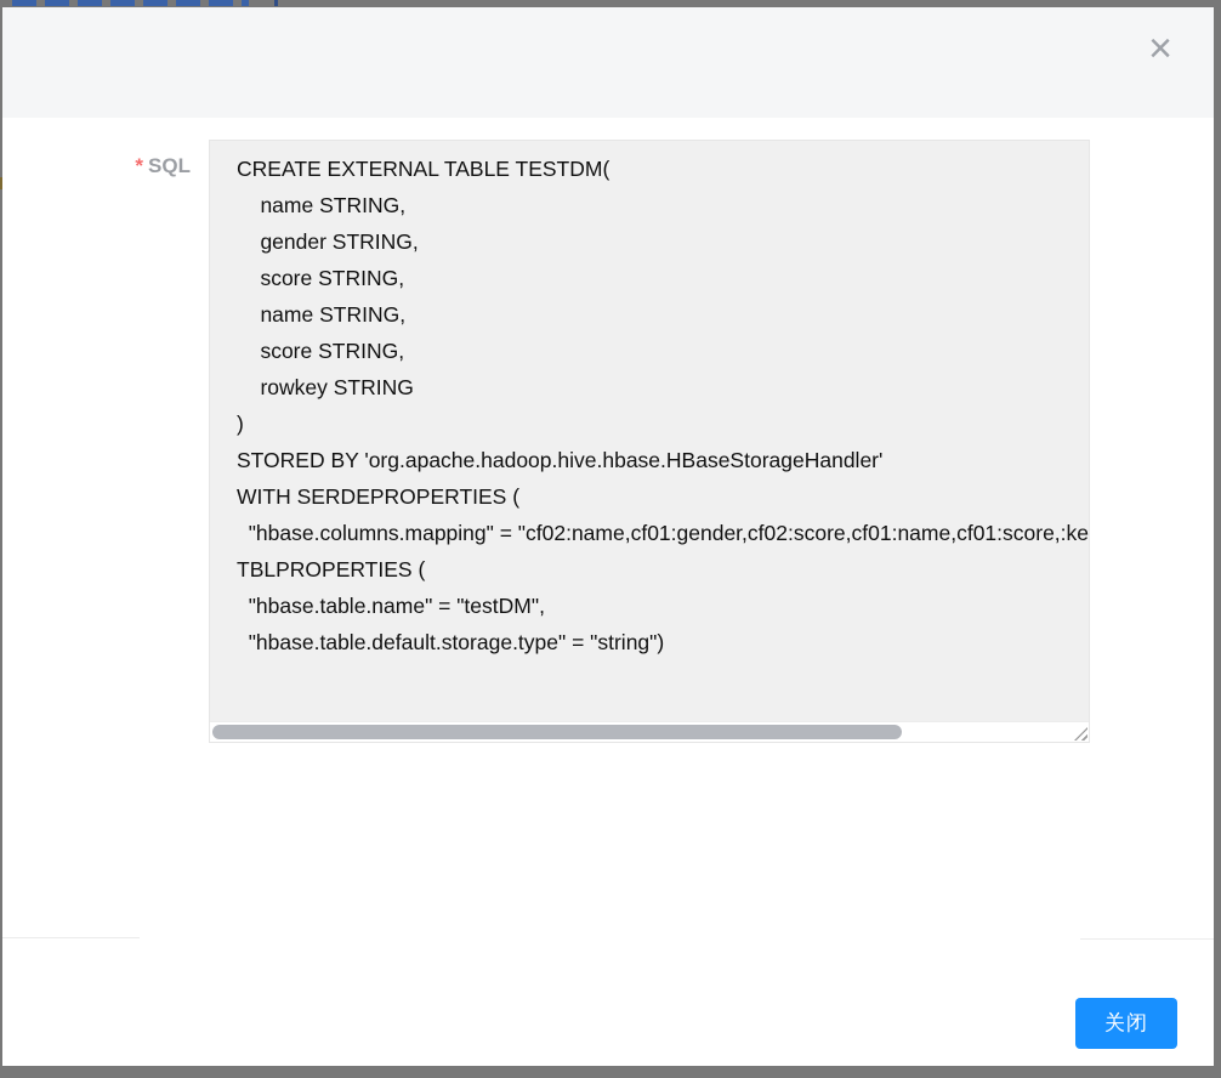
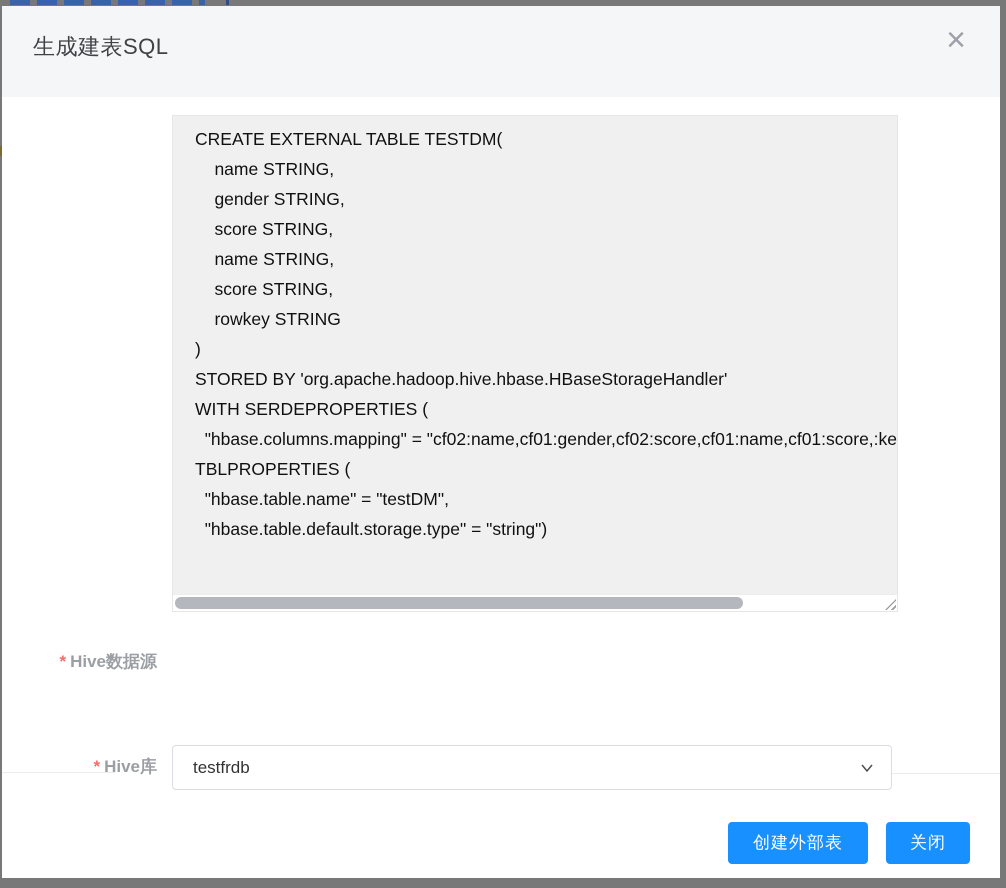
+ 生成建表SQL
  ×
- * SQL
  CREATE EXTERNAL TABLE TESTDM(
  name STRING,
  gender STRING,
  score STRING,
  name STRING,
  score STRING,
  rowkey STRING
  )
  STORED BY 'org.apache.hadoop.hive.hbase.HBaseStorageHandler'
  WITH SERDEPROPERTIES (
  "hbase.columns.mapping" = "cf02:name,cf01:gender,cf02:score,cf01:name,cf01:score,:ke
  TBLPROPERTIES (
  "hbase.table.name" = "testDM",
  "hbase.table.default.storage.type" = "string")
+ * Hive数据源
+ * Hive库
+ testfrdb
+ 创建外部表
  关闭
